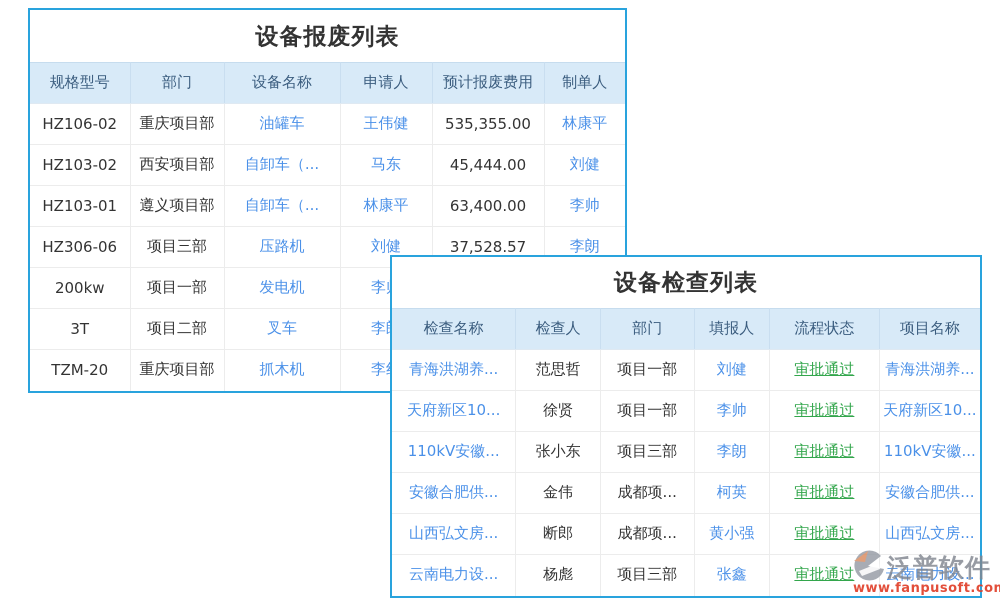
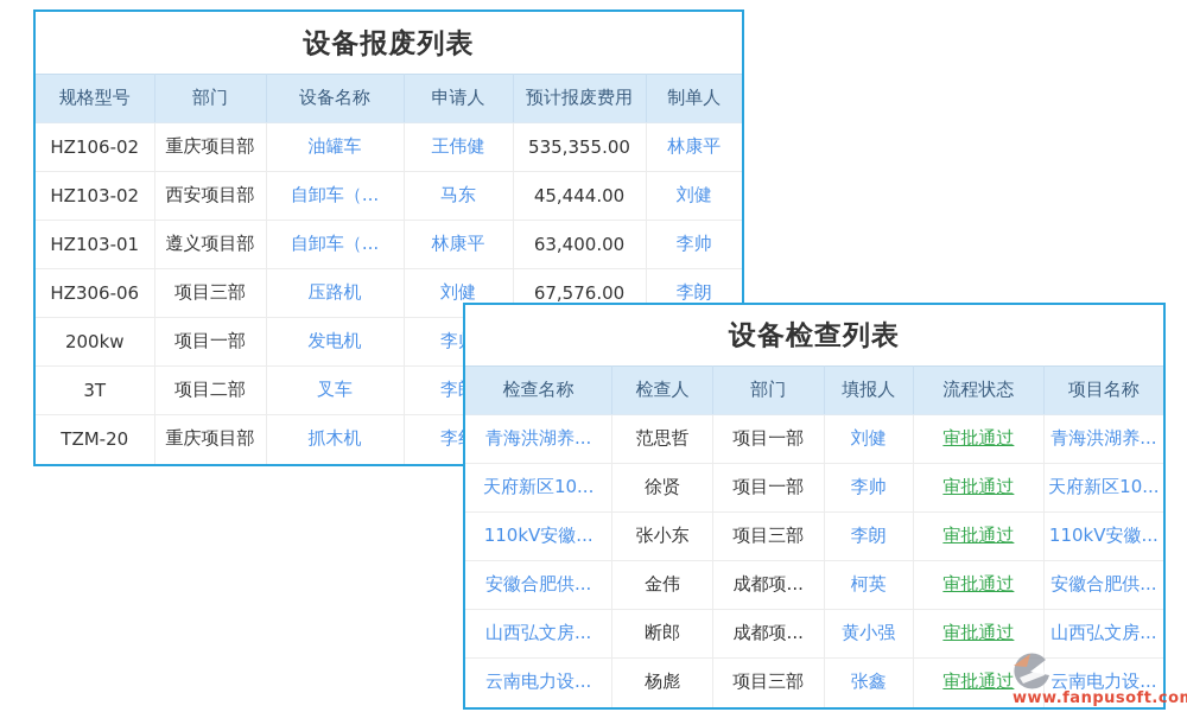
  设备报废列表
  规格型号	部门	设备名称	申请人	预计报废费用	制单人
  HZ106-02	重庆项目部	油罐车	王伟健	535,355.00	林康平
  HZ103-02	西安项目部	自卸车（...	马东	45,444.00	刘健
  HZ103-01	遵义项目部	自卸车（...	林康平	63,400.00	李帅
- HZ306-06	项目三部	压路机	刘健	37,528.57	李朗
+ HZ306-06	项目三部	压路机	刘健	67,576.00	李朗
  200kw	项目一部	发电机	李
  3T	项目二部	叉车	李
  TZM-20	重庆项目部	抓木机	李
  设备检查列表
  检查名称	检查人	部门	填报人	流程状态	项目名称
  青海洪湖养...	范思哲	项目一部	刘健	审批通过	青海洪湖养...
  天府新区10...	徐贤	项目一部	李帅	审批通过	天府新区10...
  110kV安徽...	张小东	项目三部	李朗	审批通过	110kV安徽...
  安徽合肥供...	金伟	成都项...	柯英	审批通过	安徽合肥供...
  山西弘文房...	断郎	成都项...	黄小强	审批通过	山西弘文房...
  云南电力设...	杨彪	项目三部	张鑫	审批通过	云南电力设...
- 泛普软件
  www.fanpusoft.co
